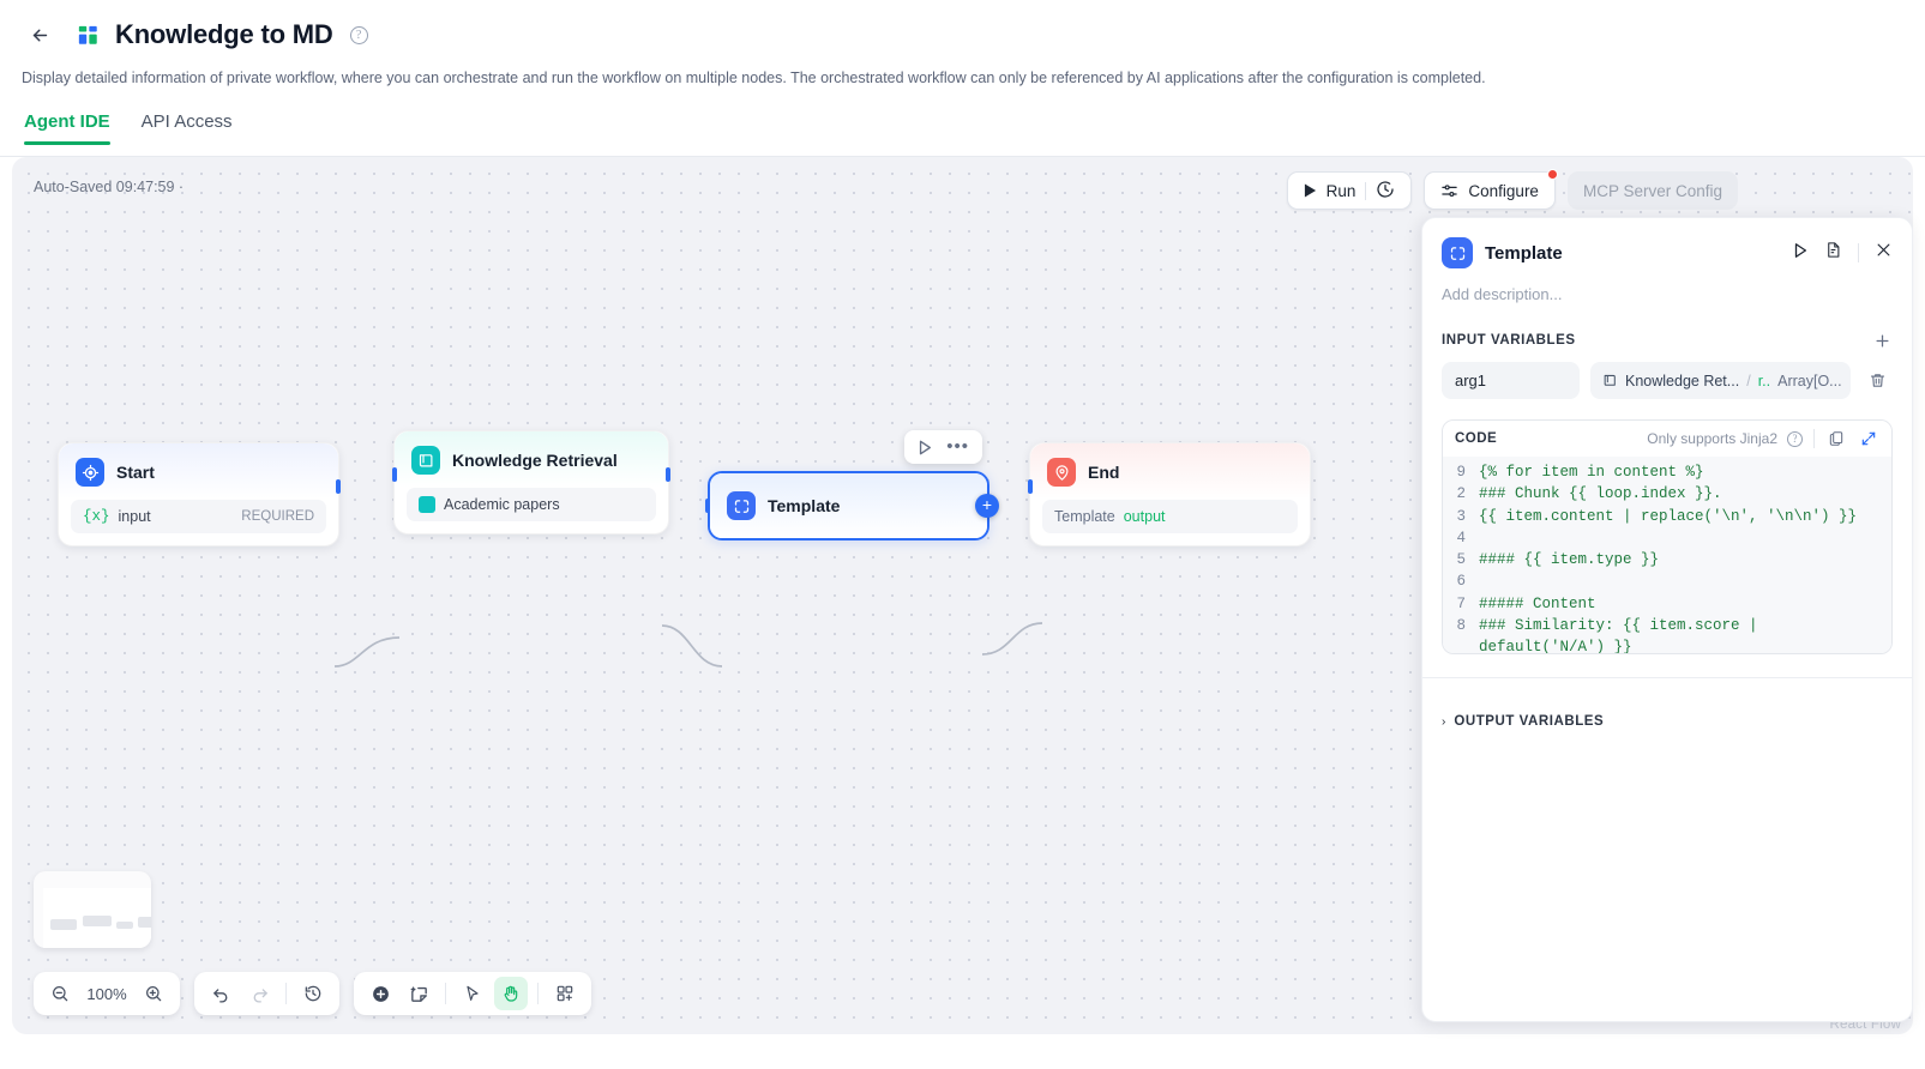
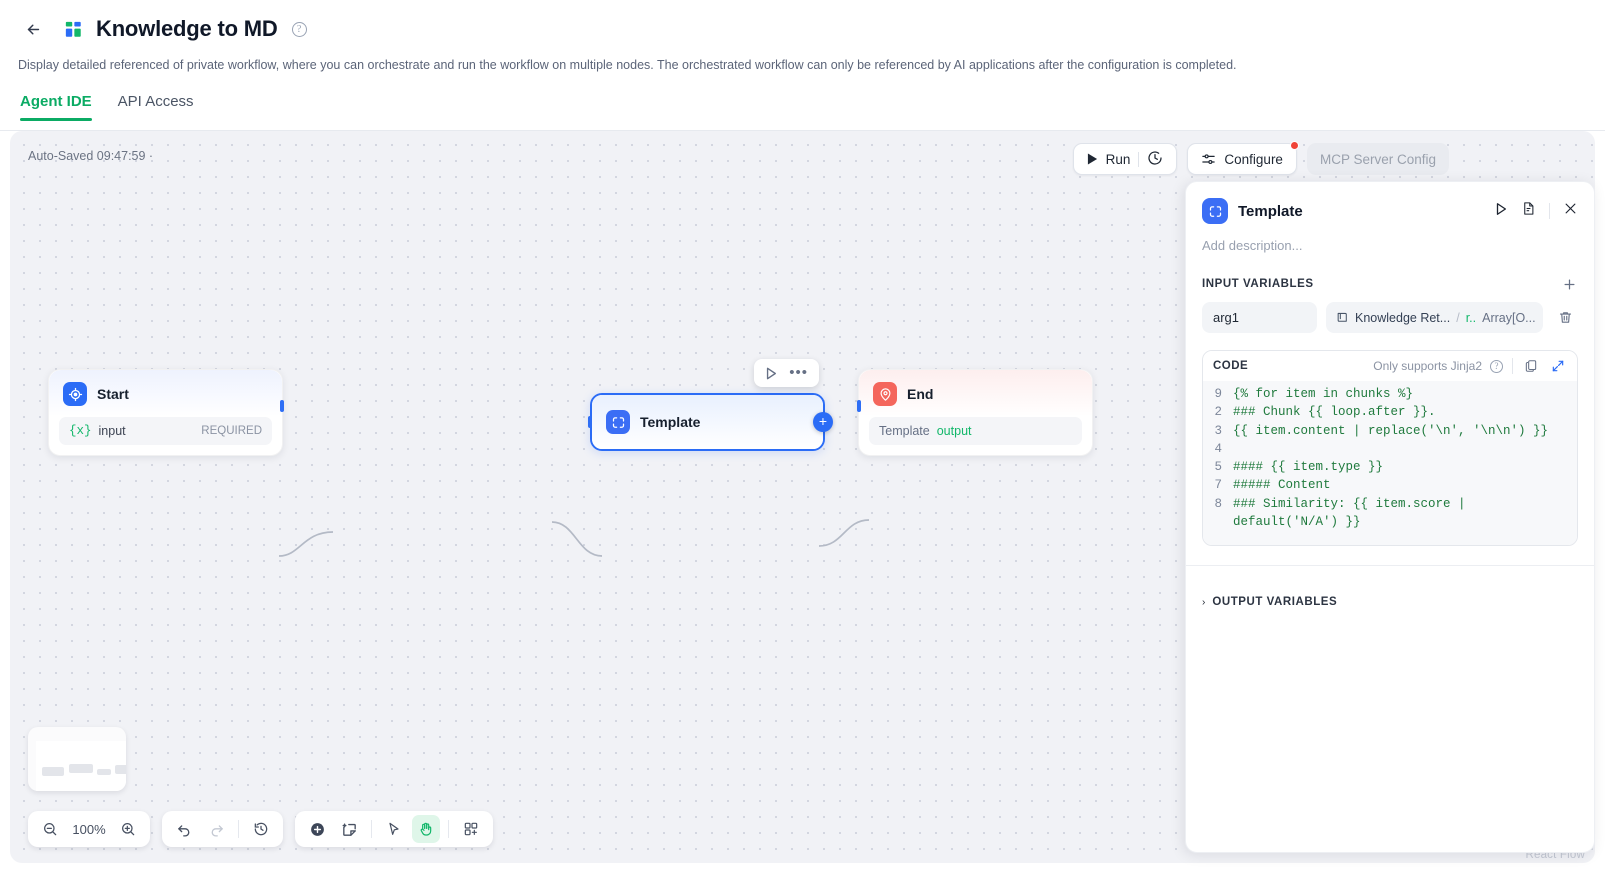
  Knowledge to MD
  ?
- Display detailed information of private workflow, where you can orchestrate and run the workflow on multiple nodes. The orchestrated workflow can only be referenced by AI applications after the configuration is completed.
+ Display detailed referenced of private workflow, where you can orchestrate and run the workflow on multiple nodes. The orchestrated workflow can only be referenced by AI applications after the configuration is completed.
  Agent IDE
  API Access
  Auto-Saved 09:47:59 ·
  Run
  Configure
  MCP Server Config
  Start
  {x}
  input
  REQUIRED
- Knowledge Retrieval
- Academic papers
  •••
  Template
  +
  End
  Template
  output
  100%
  React Flow
  Template
  Add description...
  INPUT VARIABLES
  arg1
  Knowledge Ret...
  /
  r..
  Array[O...
  CODE
  Only supports Jinja2
  ?
  9
- {% for item in content %}
+ {% for item in chunks %}
  2
- ### Chunk {{ loop.index }}.
+ ### Chunk {{ loop.after }}.
  3
  {{ item.content | replace('\n', '\n\n') }}
  4
  5
  #### {{ item.type }}
- 6
  7
  ##### Content
  8
  ### Similarity: {{ item.score | default('N/A') }}
  ›
  OUTPUT VARIABLES
